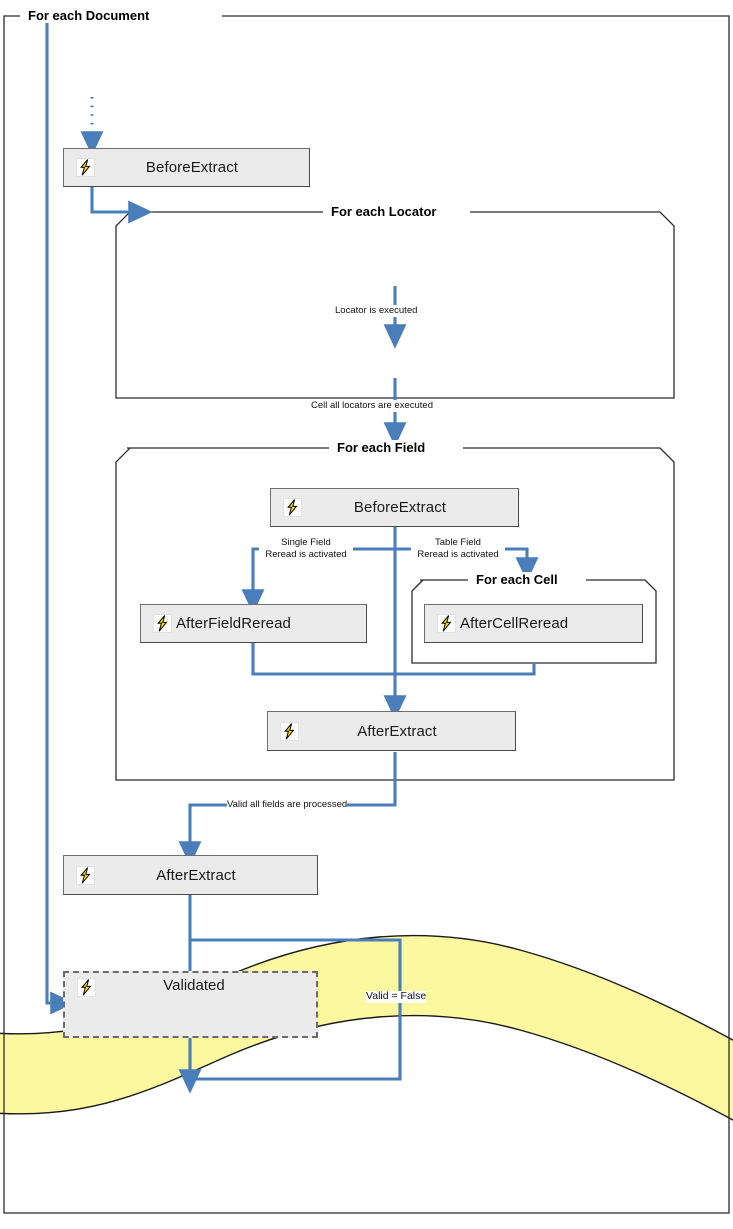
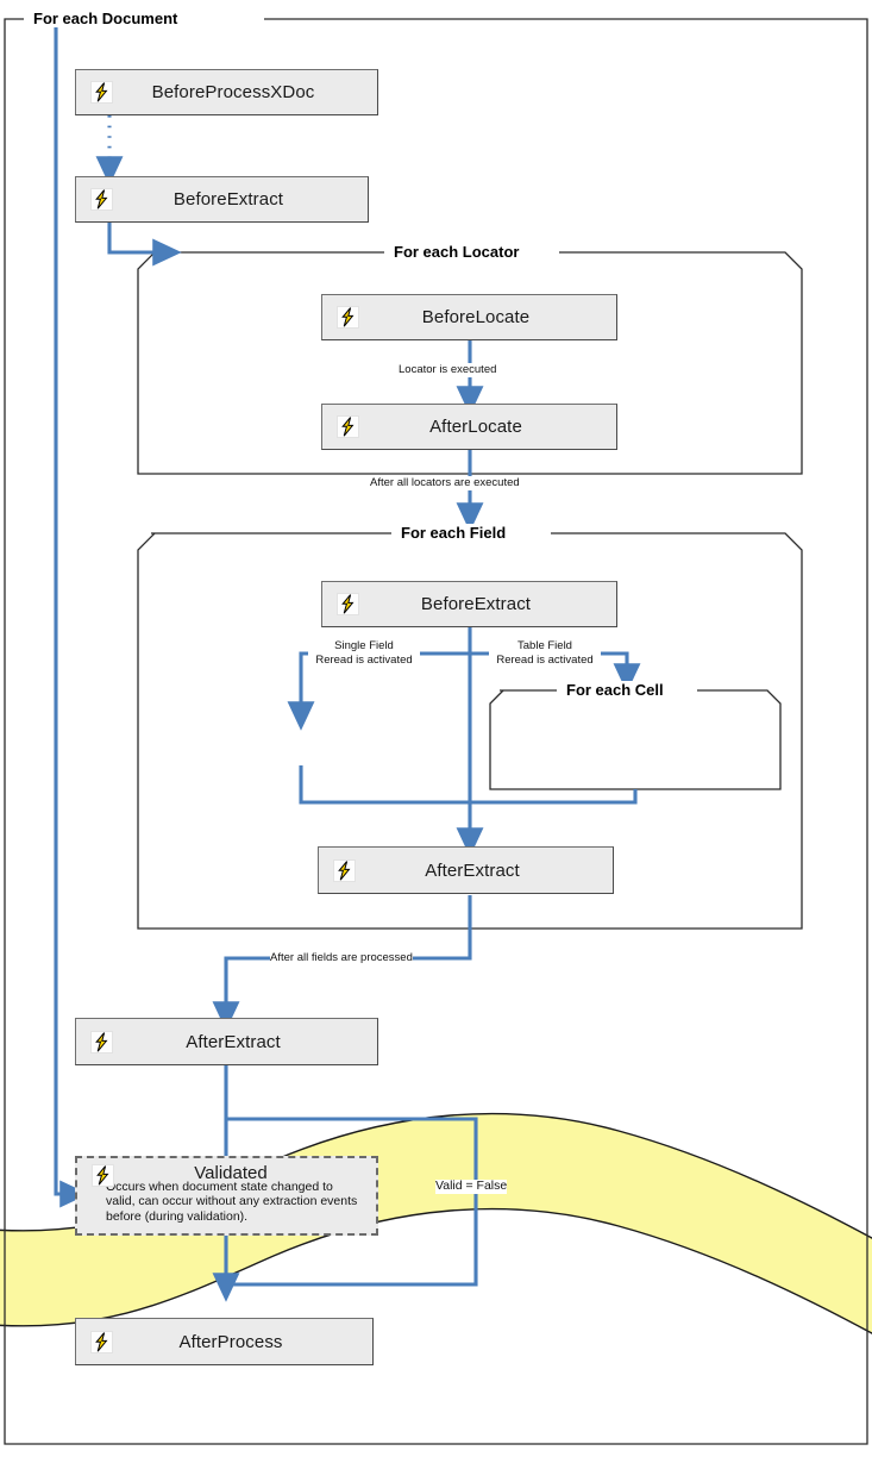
  For each Document
  For each Locator
  For each Field
  For each Cell
+ BeforeProcessXDoc
  BeforeExtract
+ BeforeLocate
+ AfterLocate
  BeforeExtract
- AfterFieldReread
- AfterCellReread
  AfterExtract
  AfterExtract
  Validated
+ Occurs when document state changed to valid, can occur without any extraction events before (during validation).
+ AfterProcess
  Locator is executed
- Cell all locators are executed
+ After all locators are executed
  Single Field
  Reread is activated
  Table Field
  Reread is activated
- Valid all fields are processed
+ After all fields are processed
  Valid = False
